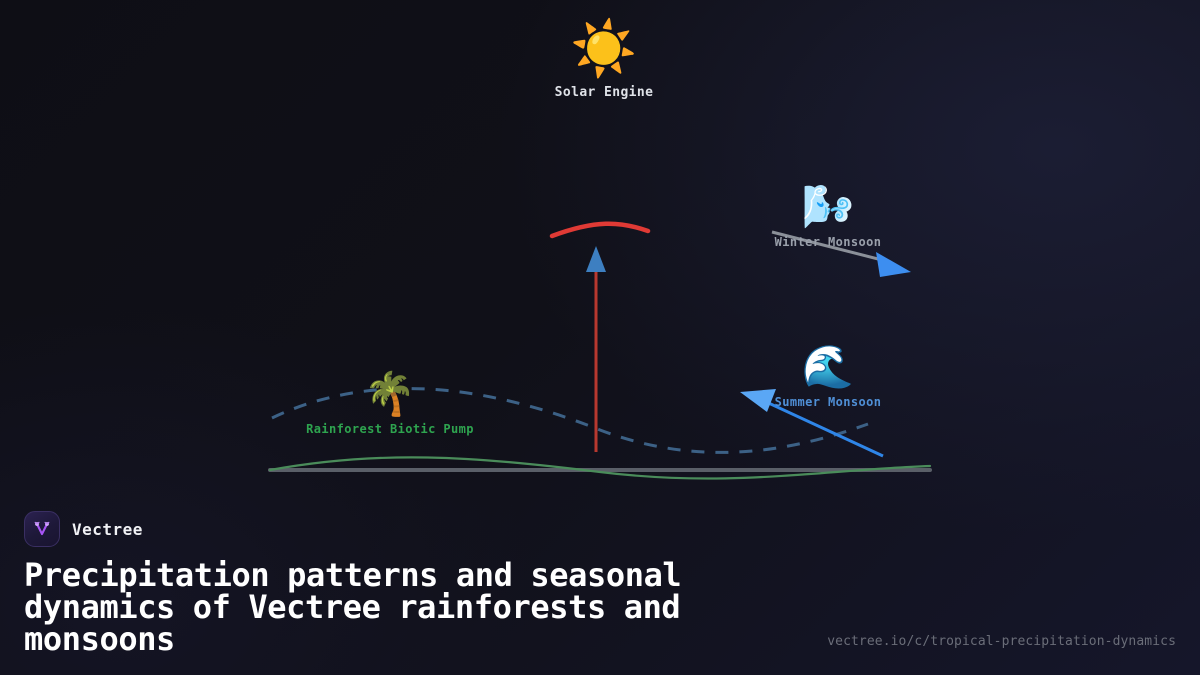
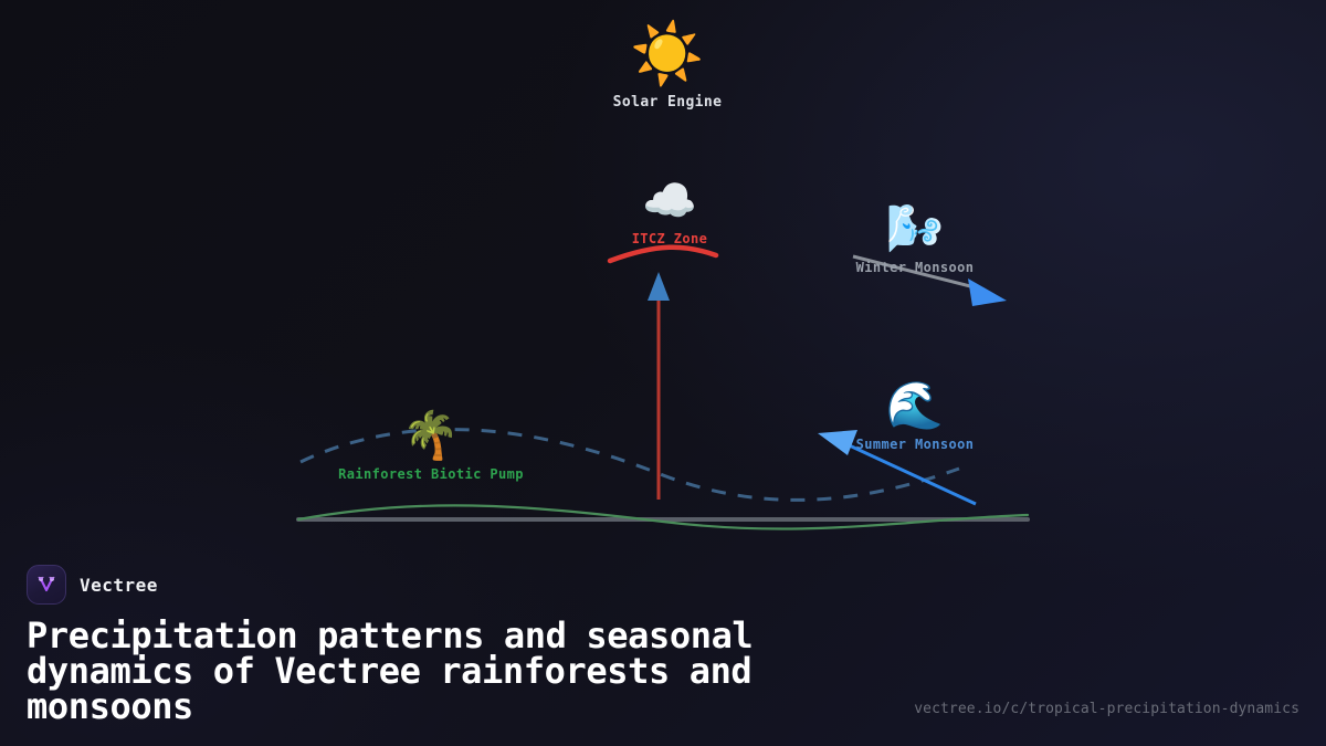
  ☀️
  Solar Engine
+ ☁️
+ ITCZ Zone
  🌬️
  Winter Monsoon
  🌊
  Summer Monsoon
  🌴
  Rainforest Biotic Pump
  Vectree
  Precipitation patterns and seasonal dynamics of Vectree rainforests and monsoons
  vectree.io/c/tropical-precipitation-dynamics
